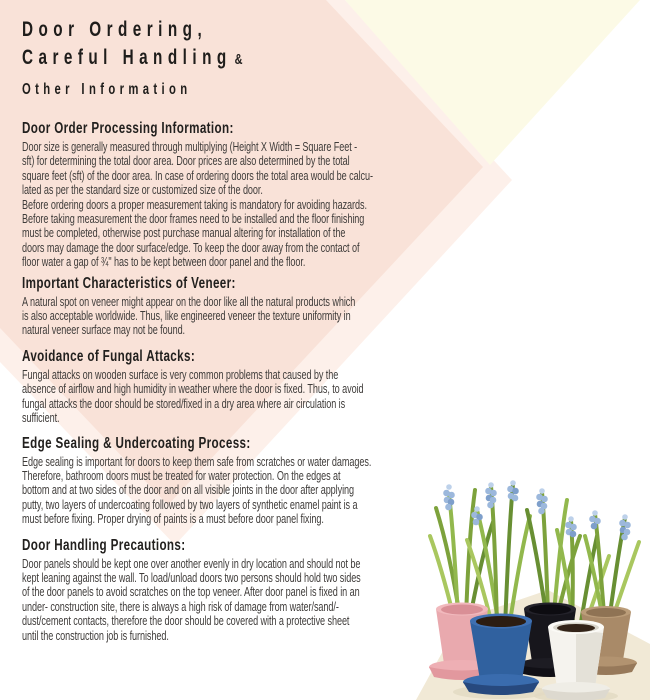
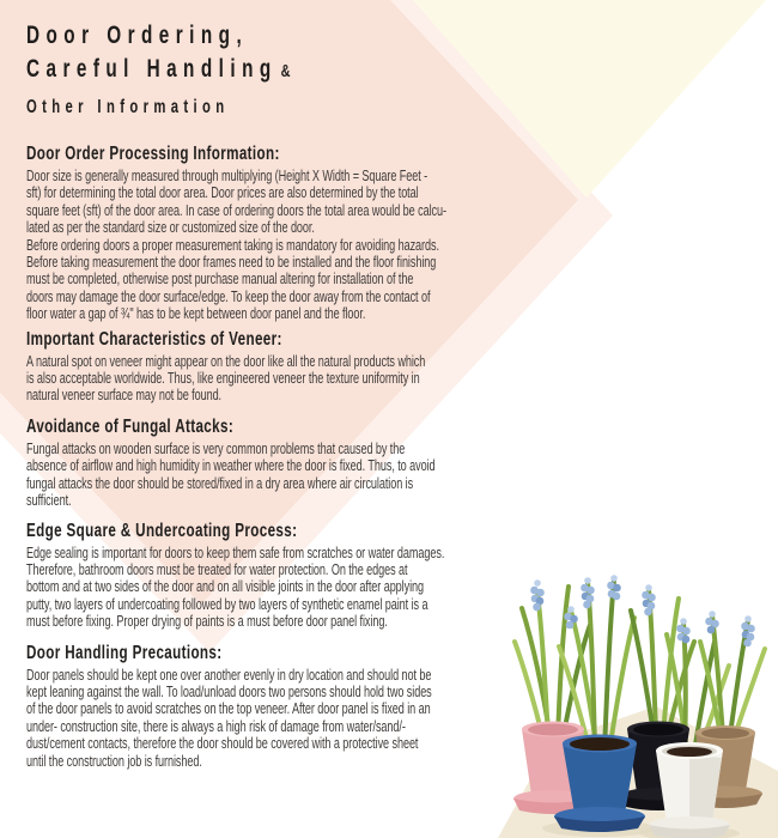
  Door Ordering,
  Careful Handling &
  Other Information
  Door Order Processing Information:
  Door size is generally measured through multiplying (Height X Width = Square Feet -
  sft) for determining the total door area. Door prices are also determined by the total
  square feet (sft) of the door area. In case of ordering doors the total area would be calcu-
  lated as per the standard size or customized size of the door.
  Before ordering doors a proper measurement taking is mandatory for avoiding hazards.
  Before taking measurement the door frames need to be installed and the floor finishing
  must be completed, otherwise post purchase manual altering for installation of the
  doors may damage the door surface/edge. To keep the door away from the contact of
  floor water a gap of ¾" has to be kept between door panel and the floor.
  Important Characteristics of Veneer:
  A natural spot on veneer might appear on the door like all the natural products which
  is also acceptable worldwide. Thus, like engineered veneer the texture uniformity in
  natural veneer surface may not be found.
  Avoidance of Fungal Attacks:
  Fungal attacks on wooden surface is very common problems that caused by the
  absence of airflow and high humidity in weather where the door is fixed. Thus, to avoid
  fungal attacks the door should be stored/fixed in a dry area where air circulation is
  sufficient.
- Edge Sealing & Undercoating Process:
+ Edge Square & Undercoating Process:
  Edge sealing is important for doors to keep them safe from scratches or water damages.
  Therefore, bathroom doors must be treated for water protection. On the edges at
  bottom and at two sides of the door and on all visible joints in the door after applying
  putty, two layers of undercoating followed by two layers of synthetic enamel paint is a
  must before fixing. Proper drying of paints is a must before door panel fixing.
  Door Handling Precautions:
  Door panels should be kept one over another evenly in dry location and should not be
  kept leaning against the wall. To load/unload doors two persons should hold two sides
  of the door panels to avoid scratches on the top veneer. After door panel is fixed in an
  under- construction site, there is always a high risk of damage from water/sand/-
  dust/cement contacts, therefore the door should be covered with a protective sheet
  until the construction job is furnished.
